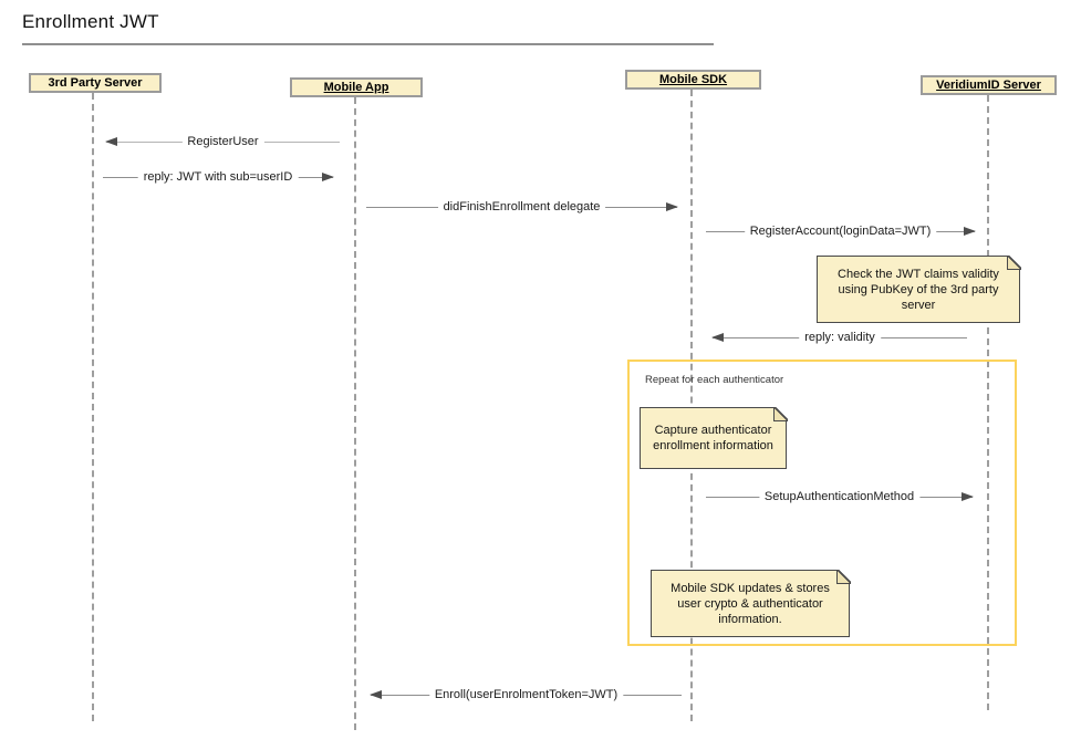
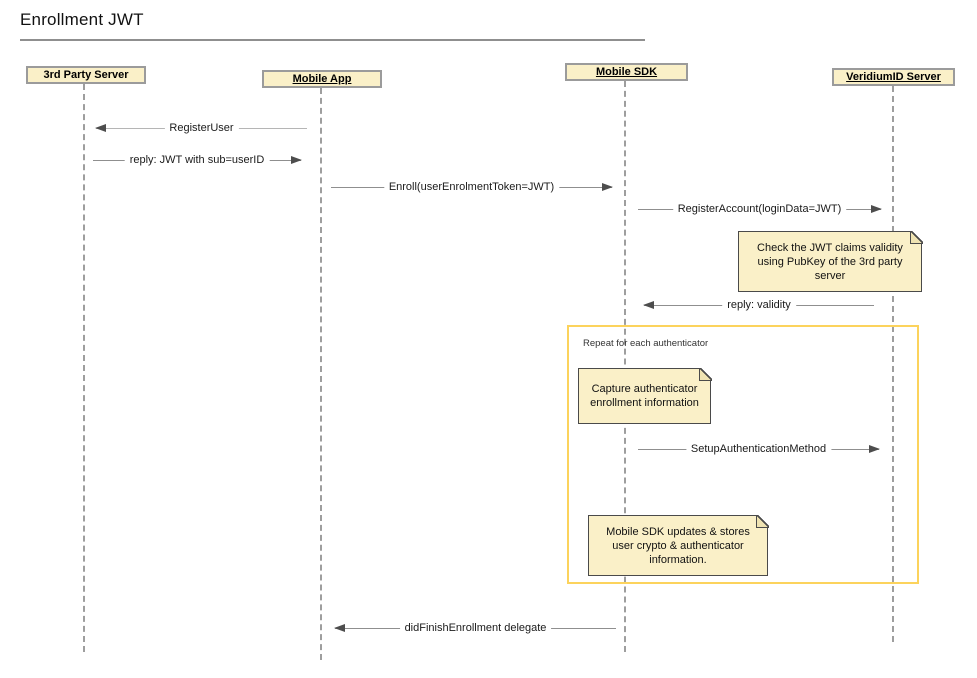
  Enrollment JWT
  Repeat for each authenticator
  3rd Party Server
  Mobile App
  Mobile SDK
  VeridiumID Server
  RegisterUser
  reply: JWT with sub=userID
- didFinishEnrollment delegate
+ Enroll(userEnrolmentToken=JWT)
  RegisterAccount(loginData=JWT)
  reply: validity
  SetupAuthenticationMethod
- Enroll(userEnrolmentToken=JWT)
+ didFinishEnrollment delegate
  Check the JWT claims validity using PubKey of the 3rd party server
  Capture authenticator enrollment information
  Mobile SDK updates & stores user crypto & authenticator information.
